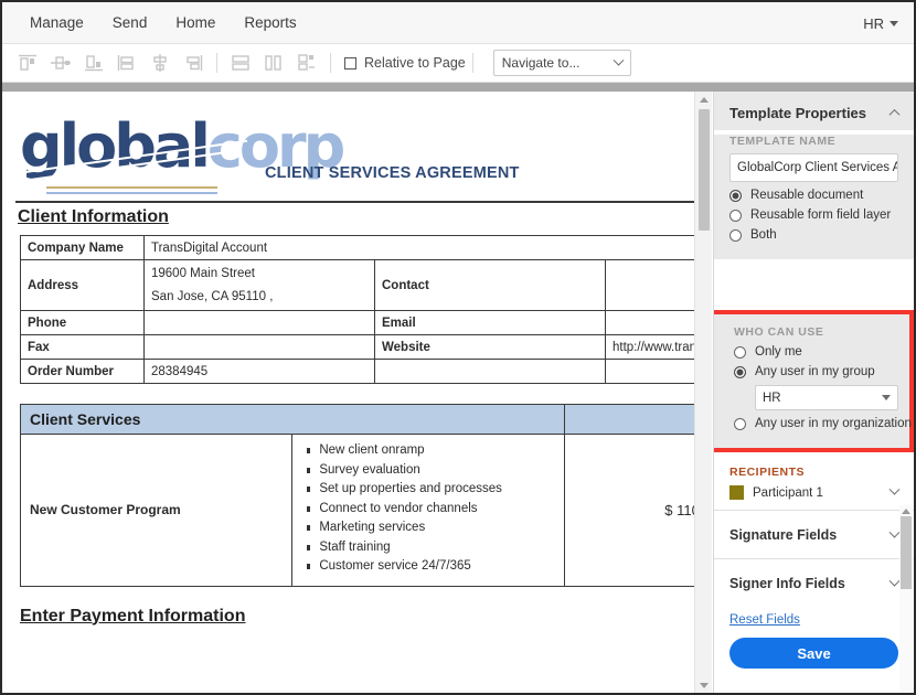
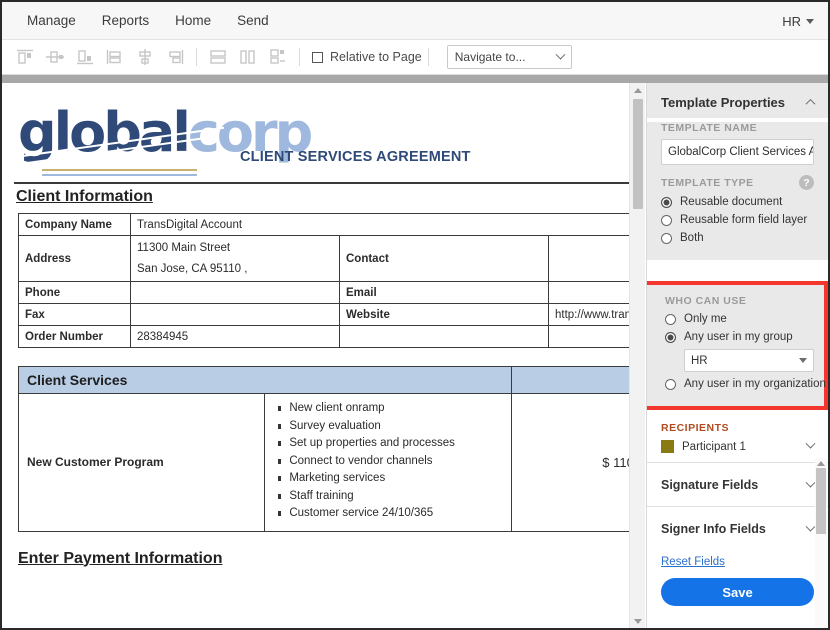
  Manage
- Send
+ Reports
  Home
- Reports
+ Send
  HR
  Relative to Page
  Navigate to...
  globa corp
  CLIENT SERVICES AGREEMENT
  Client Information
  Company Name	TransDigital Account
- Address	19600 Main Street San Jose, CA 95110 ,	Contact
+ Address	11300 Main Street San Jose, CA 95110 ,	Contact
  Phone		Email
  Order Number	28384945
- New Customer Program	New client onramp Survey evaluation Set up properties and processes Connect to vendor channels Marketing services Staff training Customer service 24/7/365	$ 11
+ New Customer Program	New client onramp Survey evaluation Set up properties and processes Connect to vendor channels Marketing services Staff training Customer service 24/10/365	$ 11
  Enter Payment Information
  Template Properties
  TEMPLATE NAME
  GlobalCorp Client Services A
+ TEMPLATE TYPE
+ ?
  Reusable document
  Reusable form field layer
  Both
  WHO CAN USE
  Only me
  Any user in my group
  HR
  Any user in my organization
  RECIPIENTS
  Participant 1
  Signature Fields
  Signer Info Fields
  Reset Fields
  Save
